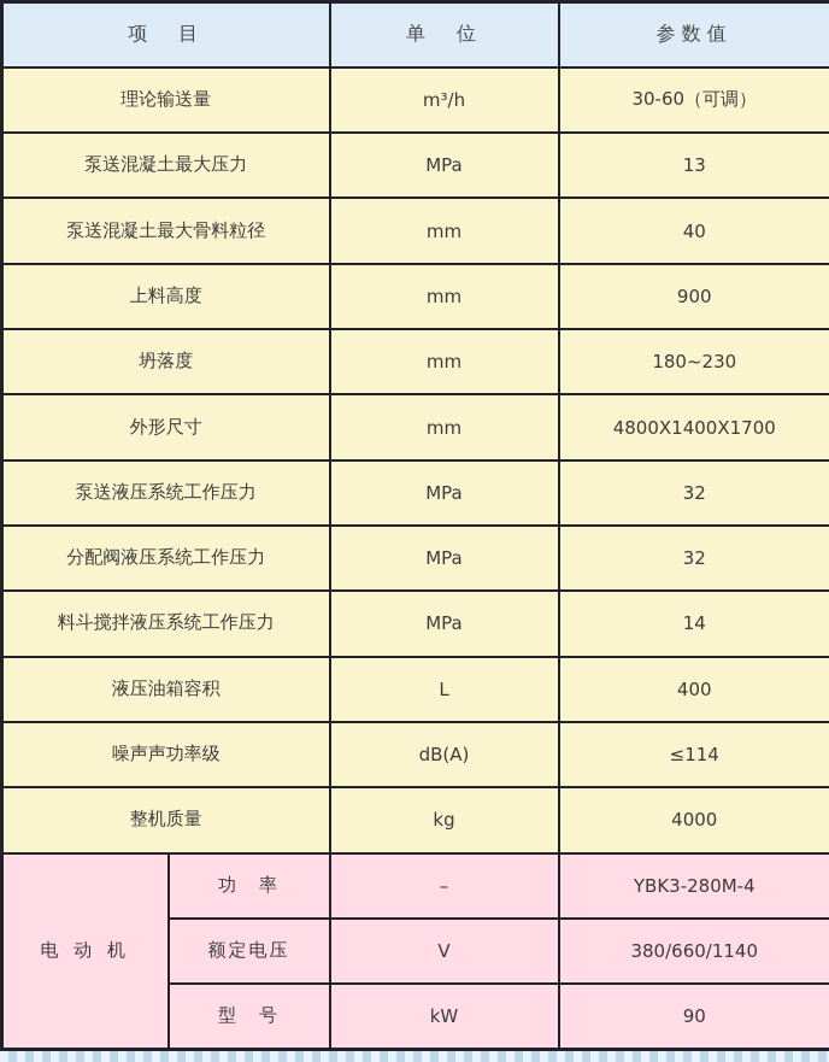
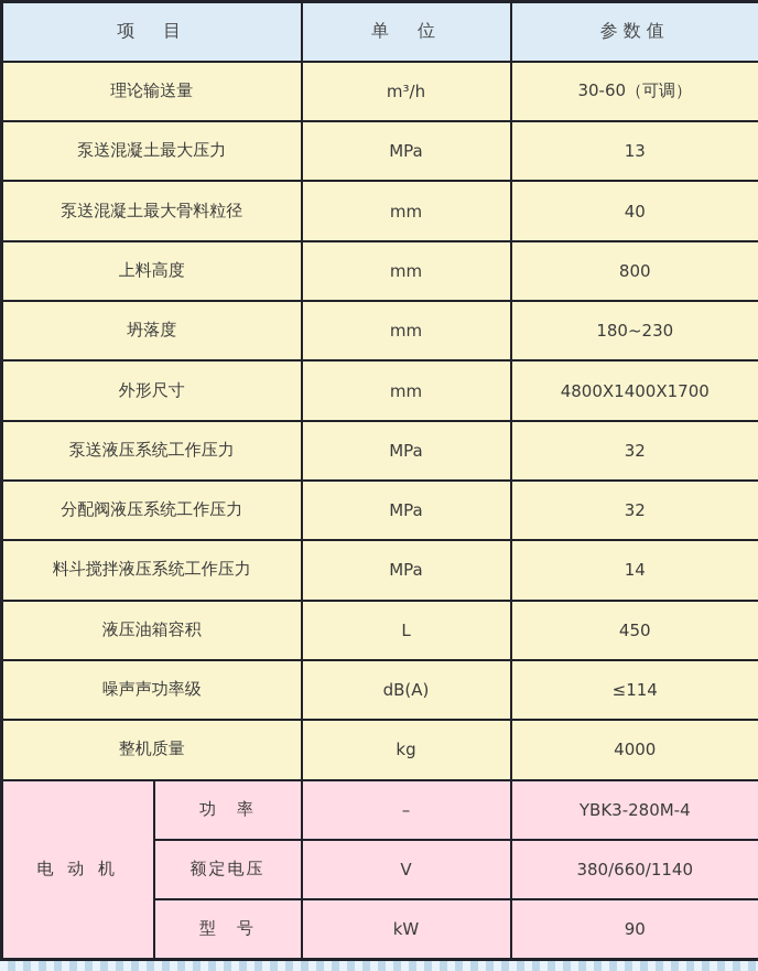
  项 目	单 位	参数值
  理论输送量	m³/h	30-60（可调）
  泵送混凝土最大压力	MPa	13
  泵送混凝土最大骨料粒径	mm	40
- 上料高度	mm	900
+ 上料高度	mm	800
  坍落度	mm	180~230
  外形尺寸	mm	4800X1400X1700
  泵送液压系统工作压力	MPa	32
  分配阀液压系统工作压力	MPa	32
  料斗搅拌液压系统工作压力	MPa	14
- 液压油箱容积	L	400
+ 液压油箱容积	L	450
  噪声声功率级	dB(A)	≤114
  整机质量	kg	4000
  电 动 机	功 率	–	YBK3-280M-4
  额定电压	V	380/660/1140
  型 号	kW	90
